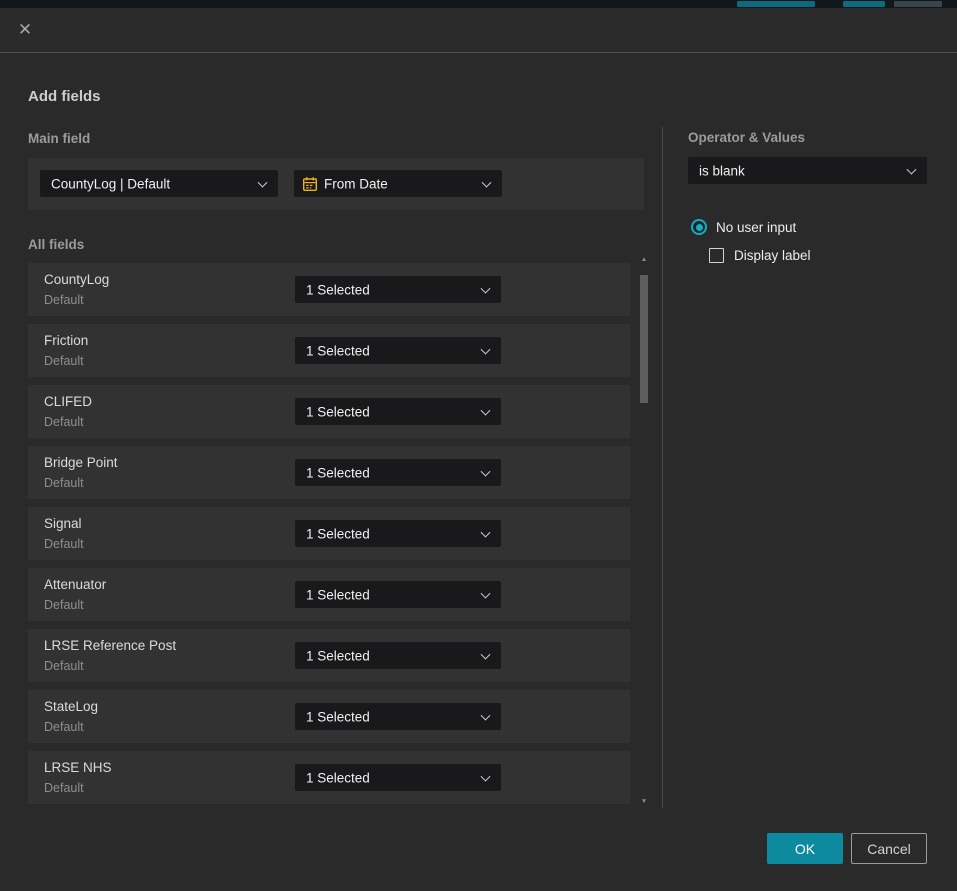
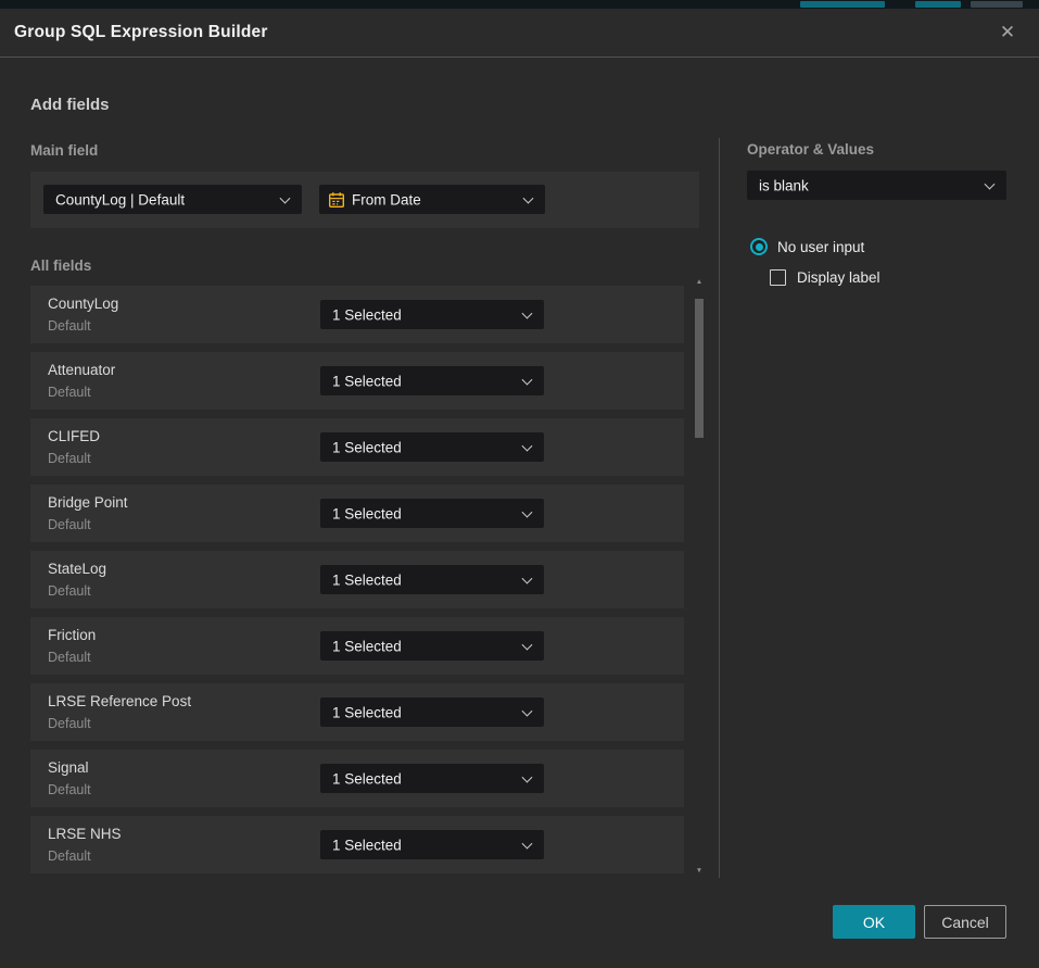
+ Group SQL Expression Builder
  ✕
  Add fields
  Main field
  CountyLog | Default
  From Date
  All fields
  CountyLog
  Default
  1 Selected
- Friction
+ Attenuator
  Default
  1 Selected
  CLIFED
  Default
  1 Selected
  Bridge Point
  Default
  1 Selected
- Signal
+ StateLog
  Default
  1 Selected
- Attenuator
+ Friction
  Default
  1 Selected
  LRSE Reference Post
  Default
  1 Selected
- StateLog
+ Signal
  Default
  1 Selected
  LRSE NHS
  Default
  1 Selected
  Operator & Values
  is blank
  No user input
  Display label
  OK
  Cancel
